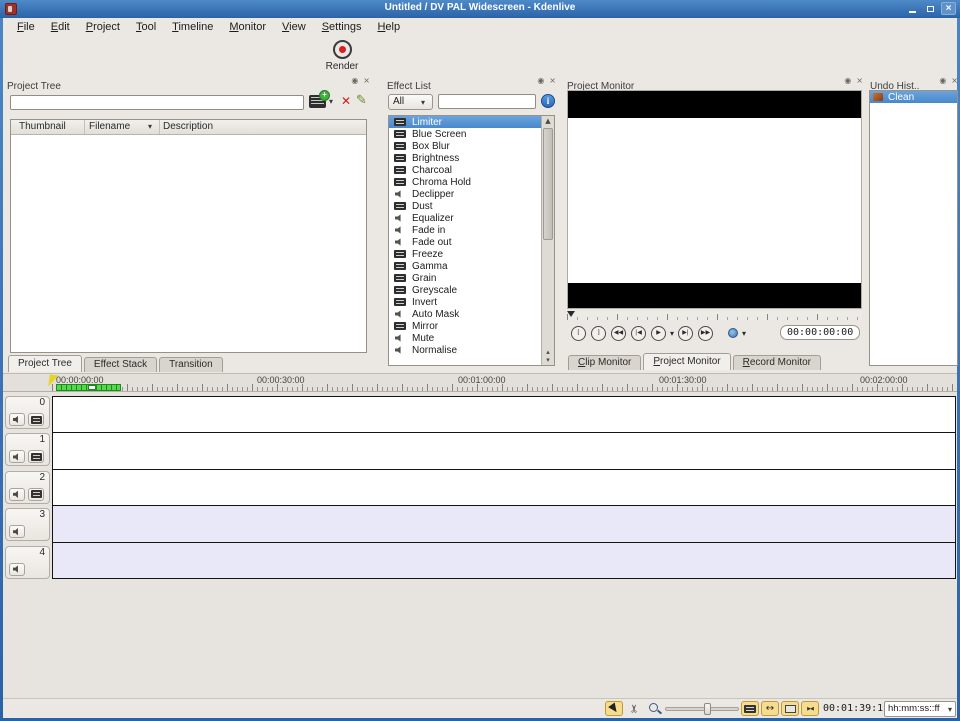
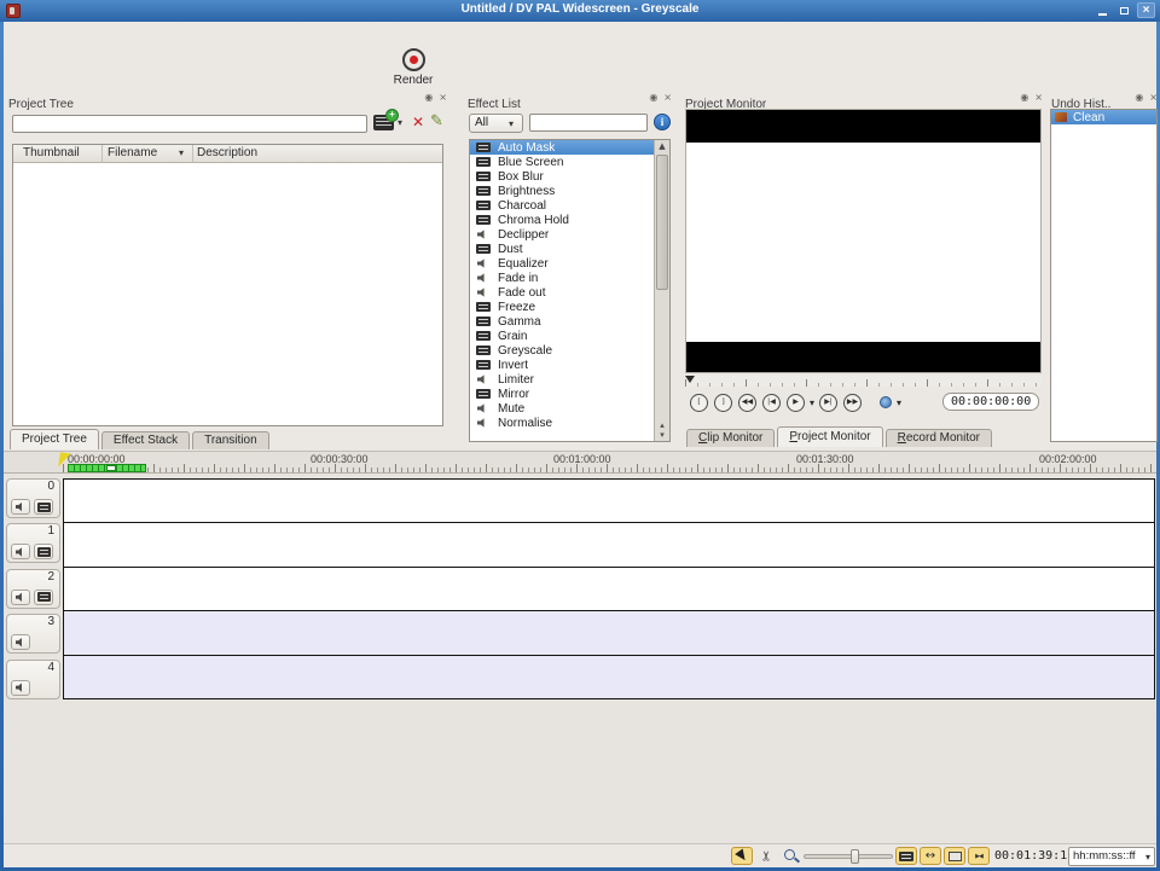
- Untitled / DV PAL Widescreen - Kdenlive
+ Untitled / DV PAL Widescreen - Greyscale
  ×
- File
- Edit
- Project
- Tool
- Timeline
- Monitor
- View
- Settings
- Help
  Render
  Project Tree
  ◉
  ×
  ▾
  ✕
  ✎
  Thumbnail
  Filename
  ▾
  Description
  Project Tree
  Effect Stack
  Transition
  Effect List
  ◉
  ×
  All
  ▾
  i
- Limiter
+ Auto Mask
  Blue Screen
  Box Blur
  Brightness
  Charcoal
  Chroma Hold
  Declipper
  Dust
  Equalizer
  Fade in
  Fade out
  Freeze
  Gamma
  Grain
  Greyscale
  Invert
- Auto Mask
+ Limiter
  Mirror
  Mute
  Normalise
  ▲
  ▴
  ▾
  Project Monitor
  ◉
  ×
  ▾
  ▾
  00:00:00:00
  Clip Monitor
  Project Monitor
  Record Monitor
  Undo Hist..
  ◉
  ×
  Clean
  00:00:00:00
  00:00:30:00
  00:01:00:00
  00:01:30:00
  00:02:00:00
  0
  1
  2
  3
  4
  ↔
  00:01:39:1
  hh:mm:ss::ff
  ▾
